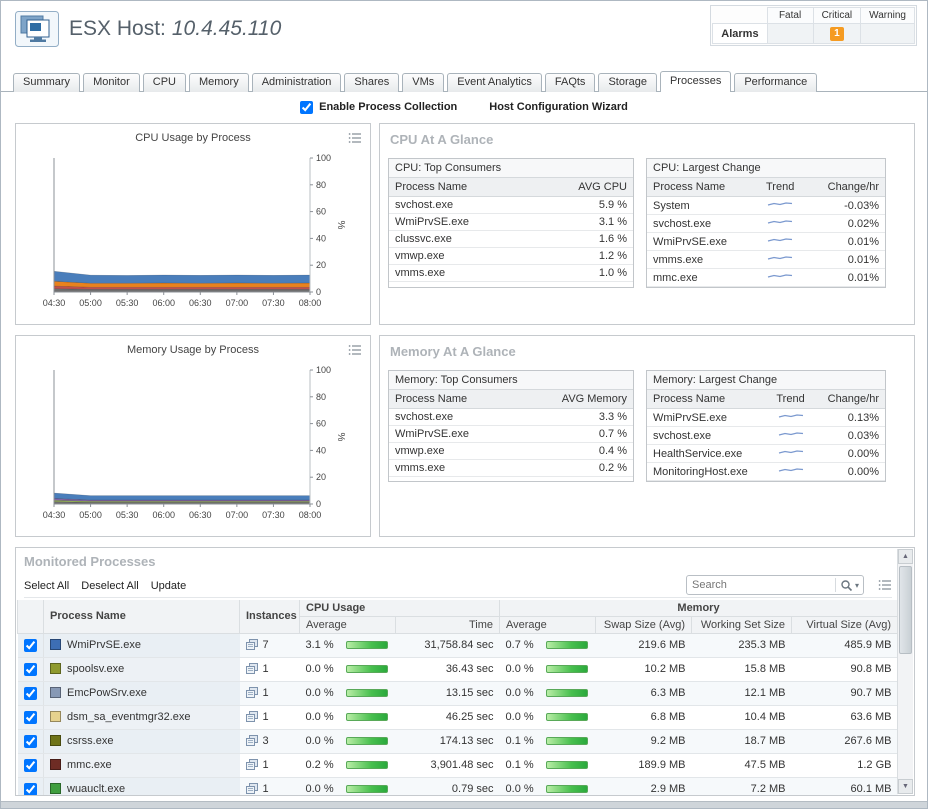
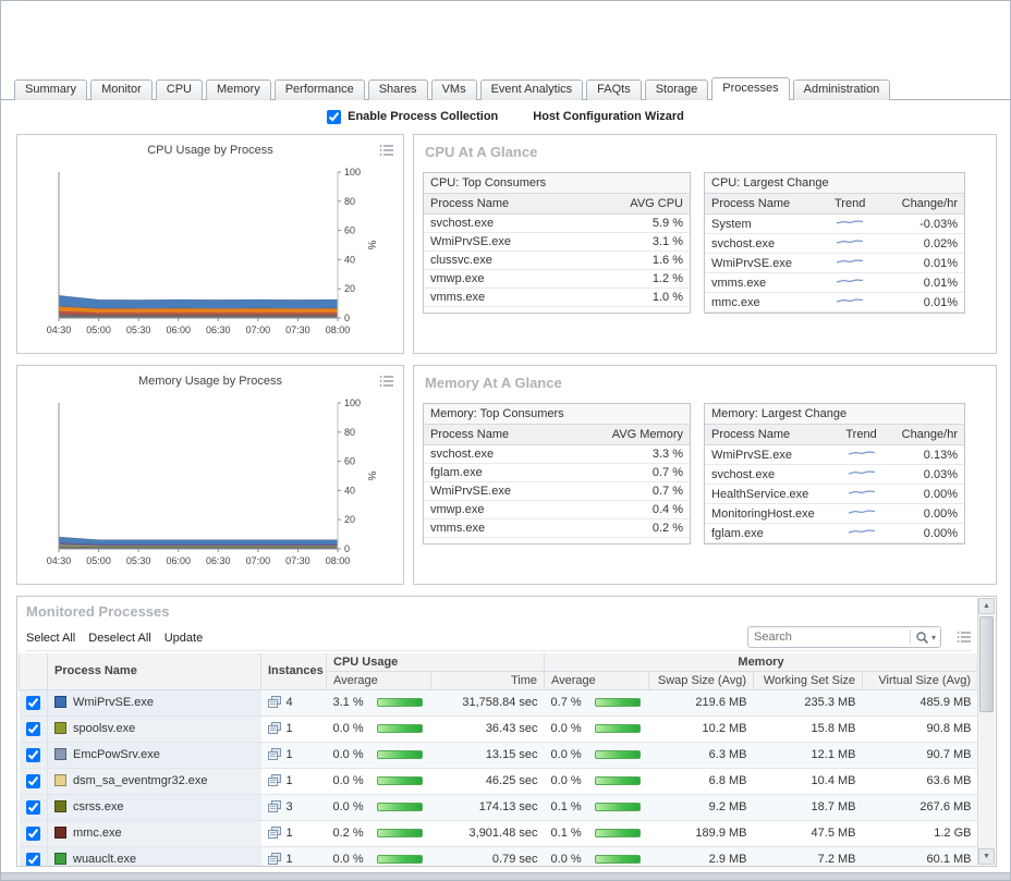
- ESX Host: 10.4.45.110
- 	Fatal	Critical	Warning
- Alarms		1
  Summary
  Monitor
  CPU
  Memory
- Administration
+ Performance
  Shares
  VMs
  Event Analytics
  FAQts
  Storage
  Processes
- Performance
+ Administration
  Enable Process Collection
  Host Configuration Wizard
  CPU Usage by Process
  0
  20
  40
  60
  80
  100
  04:30
  05:00
  05:30
  06:00
  06:30
  07:00
  07:30
  08:00
  CPU At A Glance
  CPU: Top Consumers
  Process Name	AVG CPU
  svchost.exe	5.9 %
  WmiPrvSE.exe	3.1 %
  clussvc.exe	1.6 %
  vmwp.exe	1.2 %
  vmms.exe	1.0 %
  CPU: Largest Change
  Process Name	Trend	Change/hr
  System		-0.03%
  svchost.exe		0.02%
  WmiPrvSE.exe		0.01%
  vmms.exe		0.01%
  mmc.exe		0.01%
  Memory Usage by Process
  0
  20
  40
  60
  80
  100
  04:30
  05:00
  05:30
  06:00
  06:30
  07:00
  07:30
  08:00
  Memory At A Glance
  Memory: Top Consumers
  Process Name	AVG Memory
  svchost.exe	3.3 %
+ fglam.exe	0.7 %
  WmiPrvSE.exe	0.7 %
  vmwp.exe	0.4 %
  vmms.exe	0.2 %
  Memory: Largest Change
  Process Name	Trend	Change/hr
  WmiPrvSE.exe		0.13%
  svchost.exe		0.03%
  HealthService.exe		0.00%
  MonitoringHost.exe		0.00%
+ fglam.exe		0.00%
  Monitored Processes
  Select All
  Deselect All
  Update
  Search
  ▾
  	Process Name	Instances	CPU Usage	Memory
  Average	Time	Average	Swap Size (Avg)	Working Set Size	Virtual Size (Avg)
- 	WmiPrvSE.exe	7	3.1 %	31,758.84 sec	0.7 %	219.6 MB	235.3 MB	485.9 MB
+ 	WmiPrvSE.exe	4	3.1 %	31,758.84 sec	0.7 %	219.6 MB	235.3 MB	485.9 MB
  	spoolsv.exe	1	0.0 %	36.43 sec	0.0 %	10.2 MB	15.8 MB	90.8 MB
  	EmcPowSrv.exe	1	0.0 %	13.15 sec	0.0 %	6.3 MB	12.1 MB	90.7 MB
  	dsm_sa_eventmgr32.exe	1	0.0 %	46.25 sec	0.0 %	6.8 MB	10.4 MB	63.6 MB
  	csrss.exe	3	0.0 %	174.13 sec	0.1 %	9.2 MB	18.7 MB	267.6 MB
  	mmc.exe	1	0.2 %	3,901.48 sec	0.1 %	189.9 MB	47.5 MB	1.2 GB
  	wuauclt.exe	1	0.0 %	0.79 sec	0.0 %	2.9 MB	7.2 MB	60.1 MB
